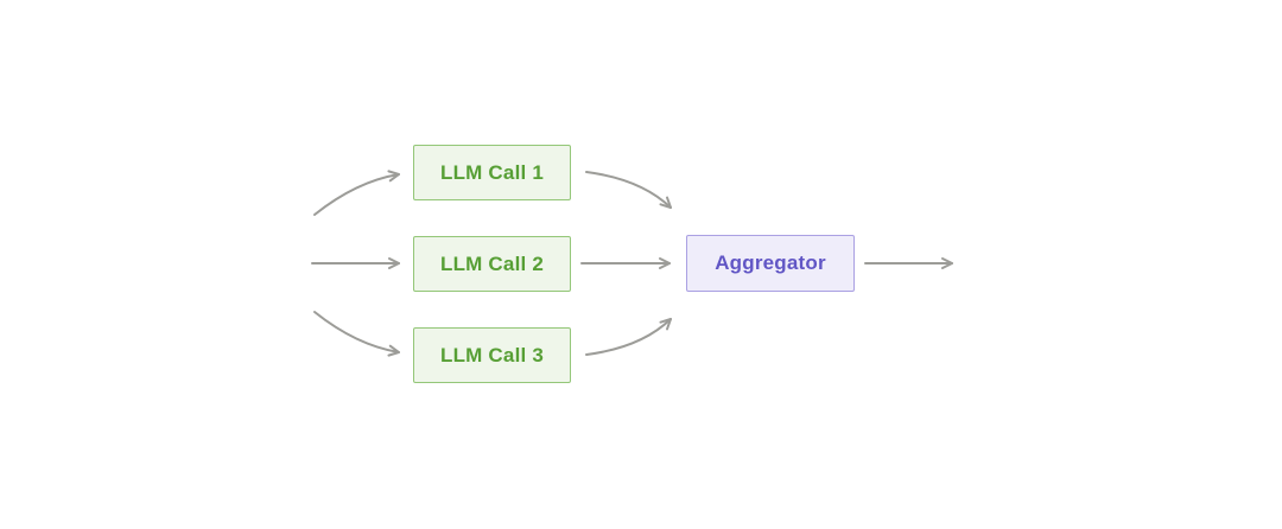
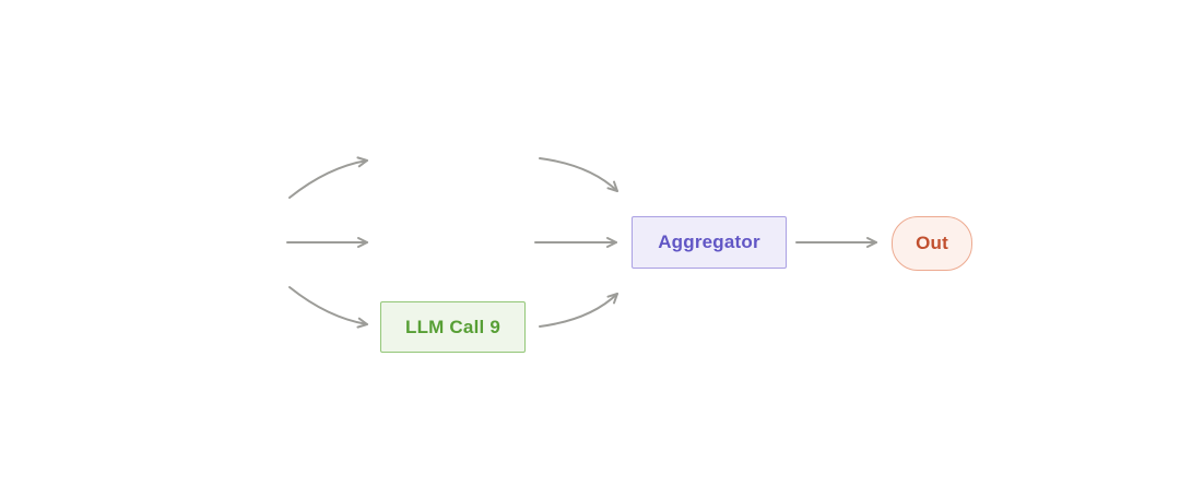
- LLM Call 1
- LLM Call 2
- LLM Call 3
+ LLM Call 9
  Aggregator
+ Out
